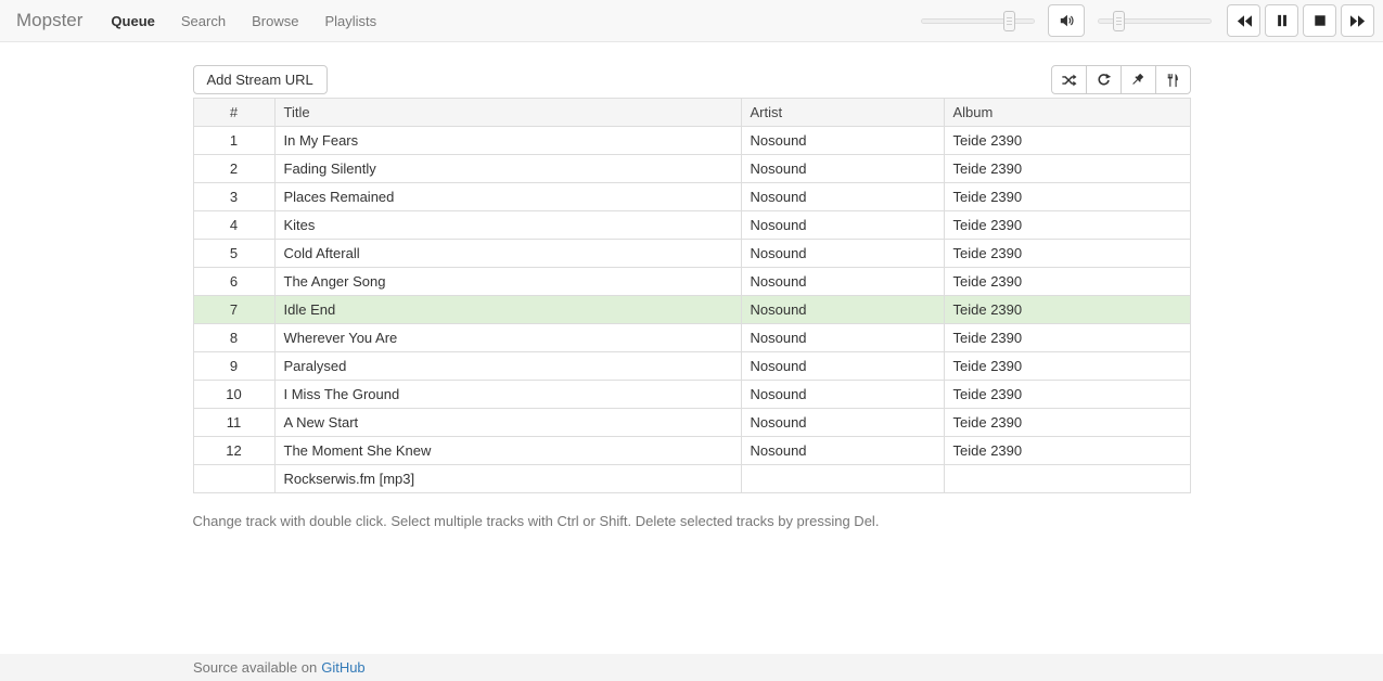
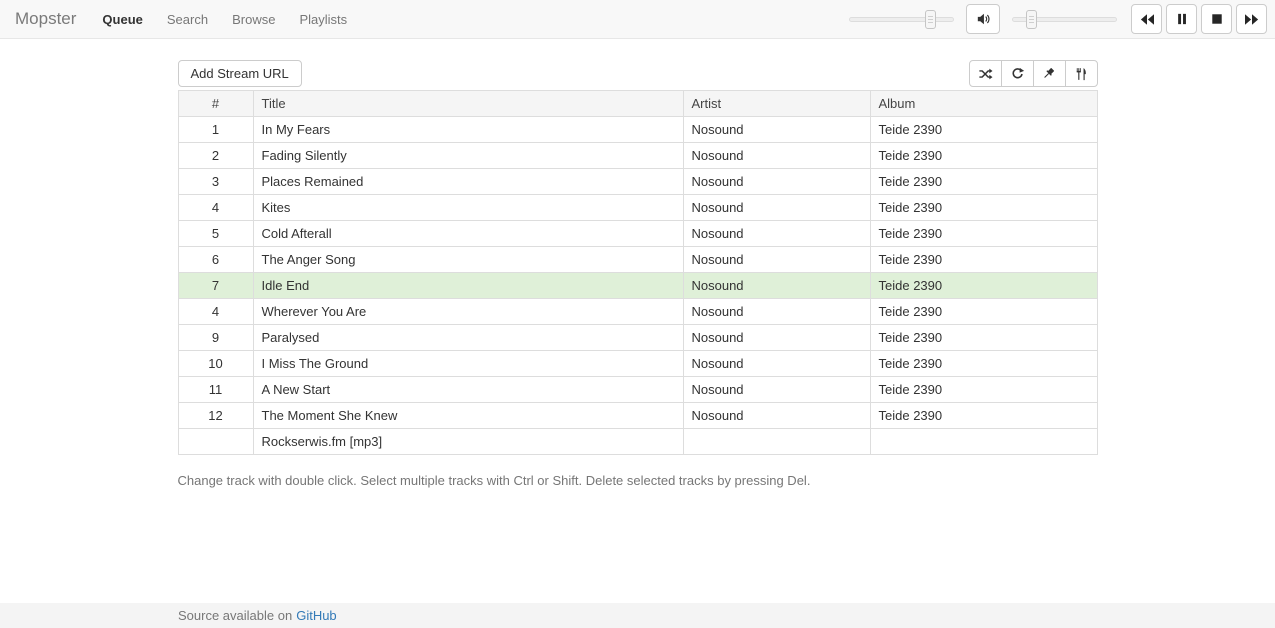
  Mopster
  Queue
  Search
  Browse
  Playlists
  Add Stream URL
  #	Title	Artist	Album
  1	In My Fears	Nosound	Teide 2390
  2	Fading Silently	Nosound	Teide 2390
  3	Places Remained	Nosound	Teide 2390
  4	Kites	Nosound	Teide 2390
  5	Cold Afterall	Nosound	Teide 2390
  6	The Anger Song	Nosound	Teide 2390
  7	Idle End	Nosound	Teide 2390
- 8	Wherever You Are	Nosound	Teide 2390
+ 4	Wherever You Are	Nosound	Teide 2390
  9	Paralysed	Nosound	Teide 2390
  10	I Miss The Ground	Nosound	Teide 2390
  11	A New Start	Nosound	Teide 2390
  12	The Moment She Knew	Nosound	Teide 2390
  	Rockserwis.fm [mp3]
  Change track with double click. Select multiple tracks with Ctrl or Shift. Delete selected tracks by pressing Del.
  Source available on
  GitHub
